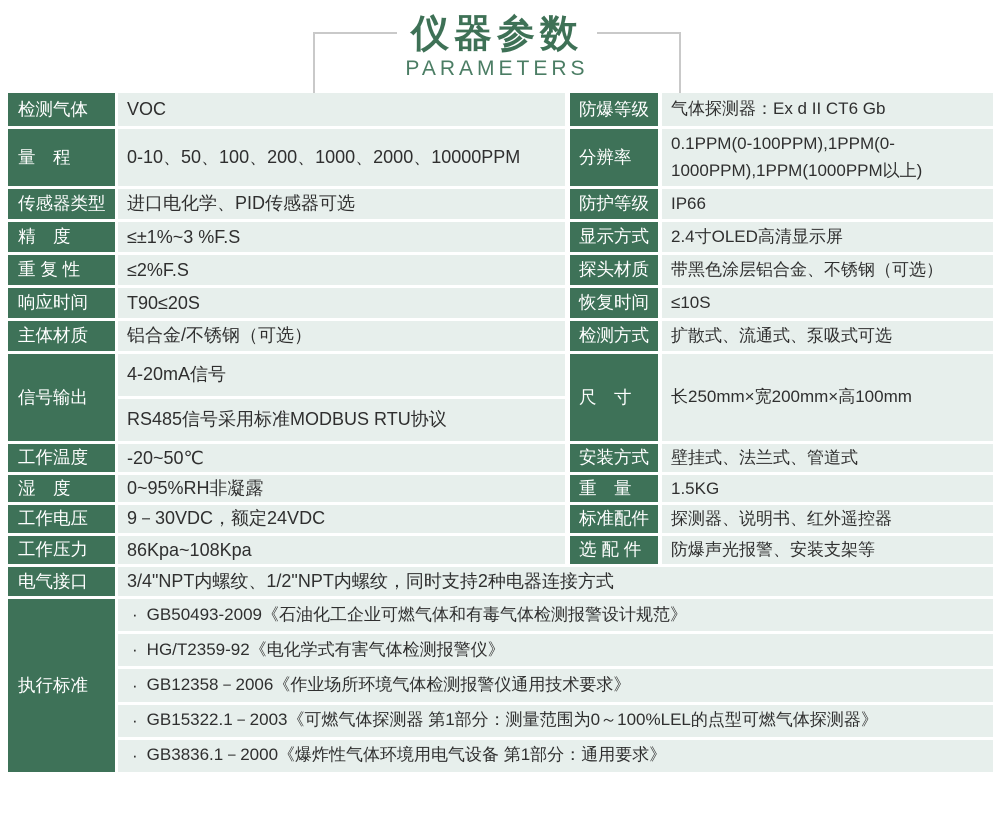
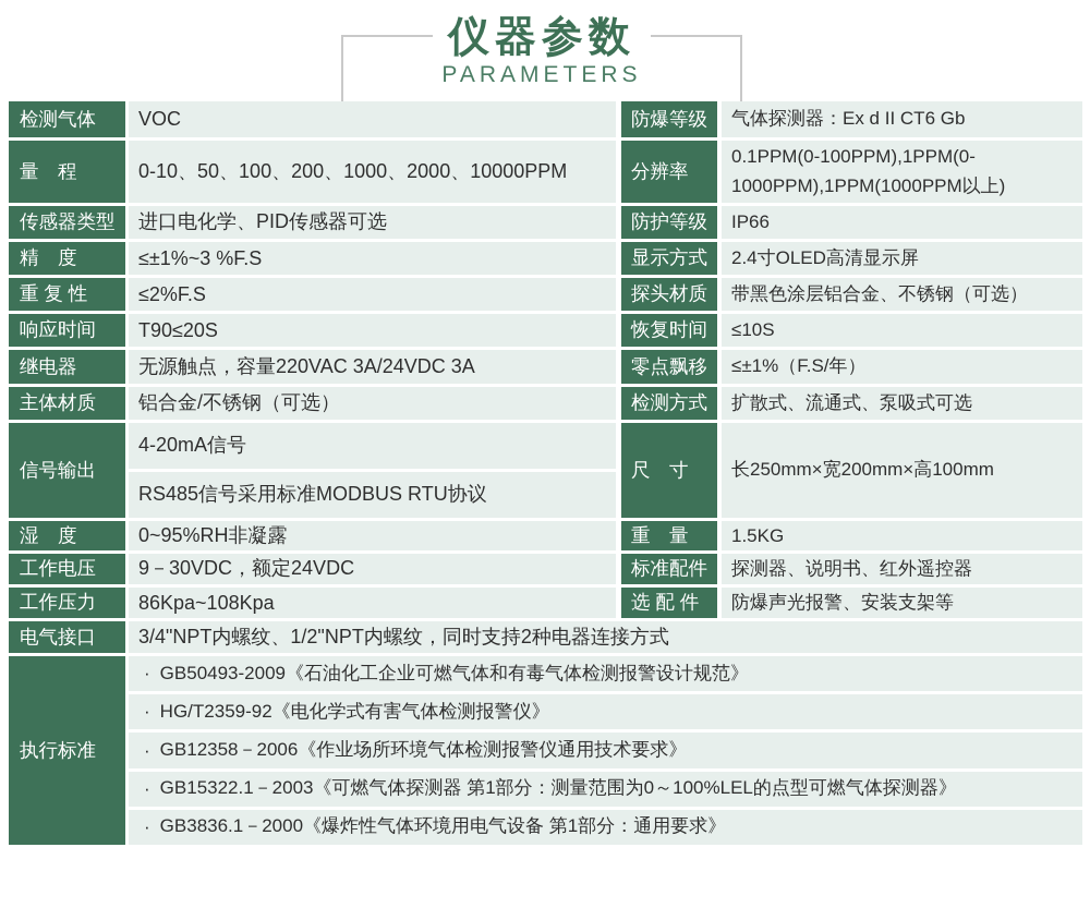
  仪器参数
  PARAMETERS
  检测气体
  VOC
  防爆等级
  气体探测器：Ex d II CT6 Gb
  量 程
  0-10、50、100、200、1000、2000、10000PPM
  分辨率
  0.1PPM(0-100PPM),1PPM(0-1000PPM),1PPM(1000PPM以上)
  传感器类型
  进口电化学、PID传感器可选
  防护等级
  IP66
  精 度
  ≤±1%~3 %F.S
  显示方式
  2.4寸OLED高清显示屏
  重 复 性
  ≤2%F.S
  探头材质
  带黑色涂层铝合金、不锈钢（可选）
  响应时间
  T90≤20S
  恢复时间
  ≤10S
+ 继电器
+ 无源触点，容量220VAC 3A/24VDC 3A
+ 零点飘移
+ ≤±1%（F.S/年）
  主体材质
  铝合金/不锈钢（可选）
  检测方式
  扩散式、流通式、泵吸式可选
  信号输出
  4-20mA信号
  RS485信号采用标准MODBUS RTU协议
  尺 寸
  长250mm×宽200mm×高100mm
- 工作温度
- -20~50℃
- 安装方式
- 壁挂式、法兰式、管道式
  湿 度
  0~95%RH非凝露
  重 量
  1.5KG
  工作电压
  9－30VDC，额定24VDC
  标准配件
  探测器、说明书、红外遥控器
  工作压力
  86Kpa~108Kpa
  选 配 件
  防爆声光报警、安装支架等
  电气接口
  3/4"NPT内螺纹、1/2"NPT内螺纹，同时支持2种电器连接方式
  执行标准
  ·
  GB50493-2009《石油化工企业可燃气体和有毒气体检测报警设计规范》
  ·
  HG/T2359-92《电化学式有害气体检测报警仪》
  ·
  GB12358－2006《作业场所环境气体检测报警仪通用技术要求》
  ·
  GB15322.1－2003《可燃气体探测器 第1部分：测量范围为0～100%LEL的点型可燃气体探测器》
  ·
  GB3836.1－2000《爆炸性气体环境用电气设备 第1部分：通用要求》
